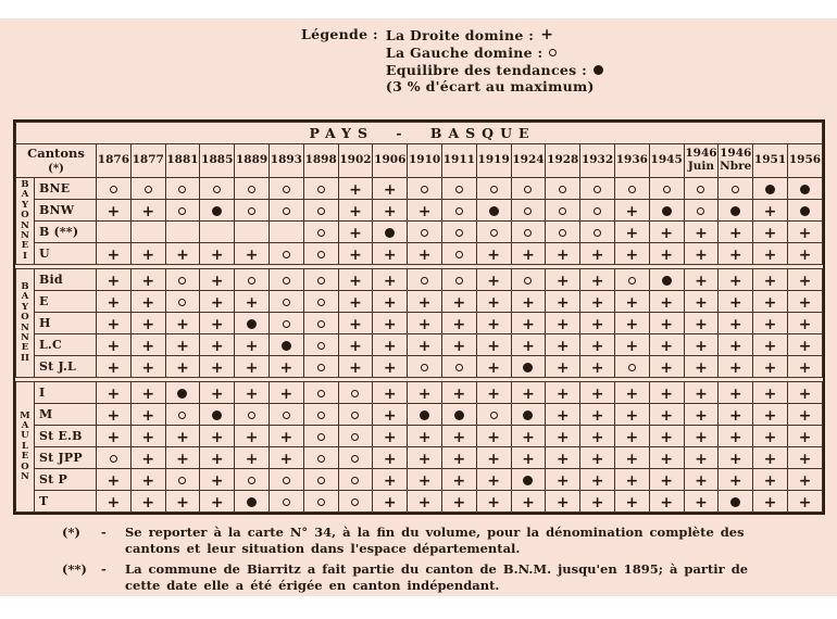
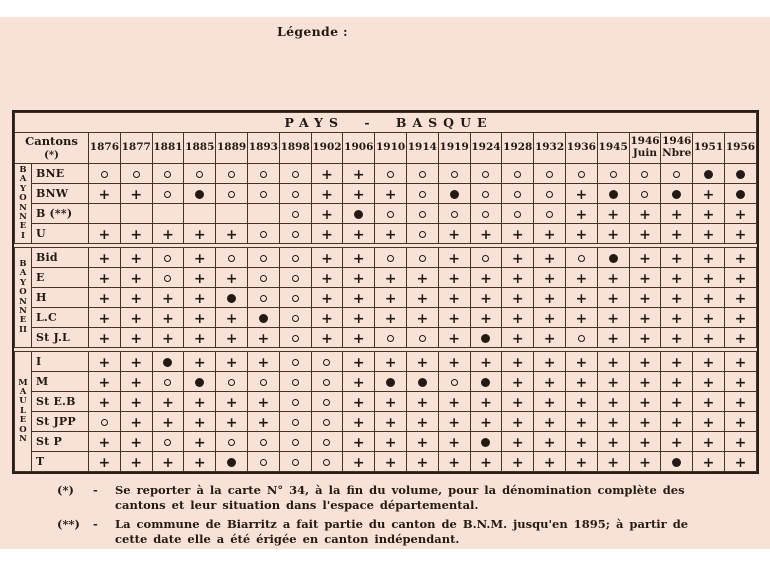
  Légende :
- La Droite domine :
- +
- La Gauche domine :
- Equilibre des tendances :
- (3 % d'écart au maximum)
  PAYS - BASQUE
- Cantons (*)	1876	1877	1881	1885	1889	1893	1898	1902	1906	1910	1911	1919	1924	1928	1932	1936	1945	1946Juin	1946Nbre	1951	1956
+ Cantons (*)	1876	1877	1881	1885	1889	1893	1898	1902	1906	1910	1914	1919	1924	1928	1932	1936	1945	1946Juin	1946Nbre	1951	1956
  BAYONNEI	BNE								+	+
  BNW	+	+						+	+	+						+				+
  B (**)								+								+	+	+	+	+	+
  U	+	+	+	+	+			+	+	+		+	+	+	+	+	+	+	+	+	+
  BAYONNEII	Bid	+	+		+				+	+			+		+	+			+	+	+	+
  E	+	+		+	+			+	+	+	+	+	+	+	+	+	+	+	+	+	+
  H	+	+	+	+				+	+	+	+	+	+	+	+	+	+	+	+	+	+
  L.C	+	+	+	+	+			+	+	+	+	+	+	+	+	+	+	+	+	+	+
  St J.L	+	+	+	+	+	+		+	+			+		+	+		+	+	+	+	+
  MAULEON	I	+	+		+	+	+			+	+	+	+	+	+	+	+	+	+	+	+	+
  M	+	+							+					+	+	+	+	+	+	+	+
  St E.B	+	+	+	+	+	+			+	+	+	+	+	+	+	+	+	+	+	+	+
  St JPP		+	+	+	+	+			+	+	+	+	+	+	+	+	+	+	+	+	+
  St P	+	+		+					+	+	+	+		+	+	+	+	+	+	+	+
  T	+	+	+	+					+	+	+	+	+	+	+	+	+	+		+	+
  (*)
  -
  Se reporter à la carte N° 34, à la fin du volume, pour la dénomination complète des cantons et leur situation dans l'espace départemental.
  (**)
  -
  La commune de Biarritz a fait partie du canton de B.N.M. jusqu'en 1895; à partir de cette date elle a été érigée en canton indépendant.
